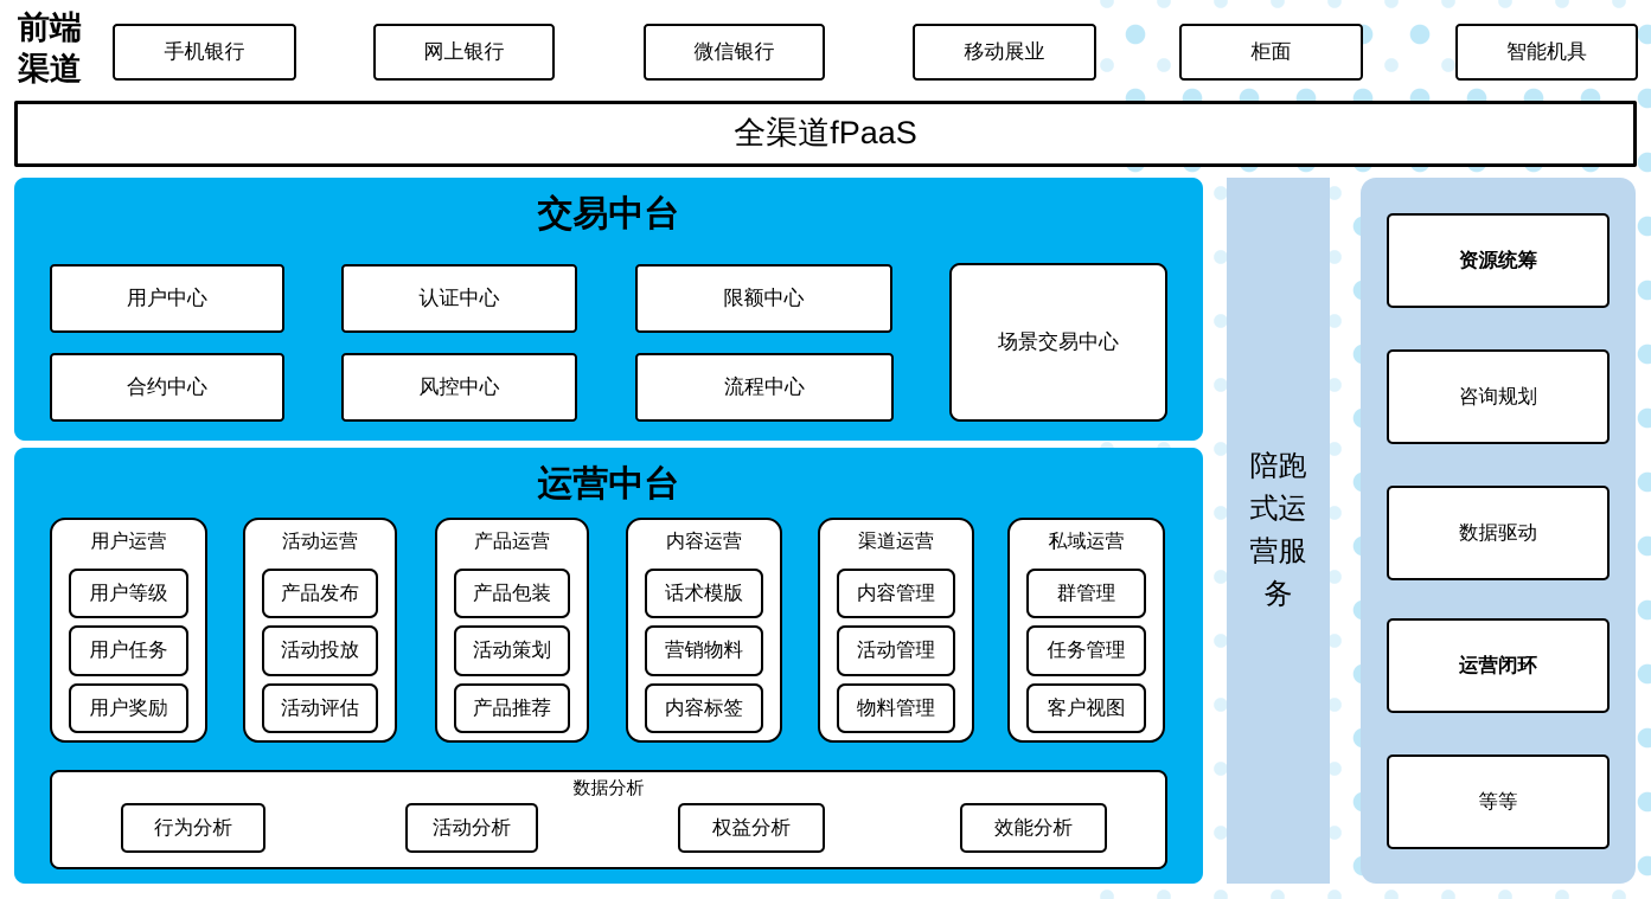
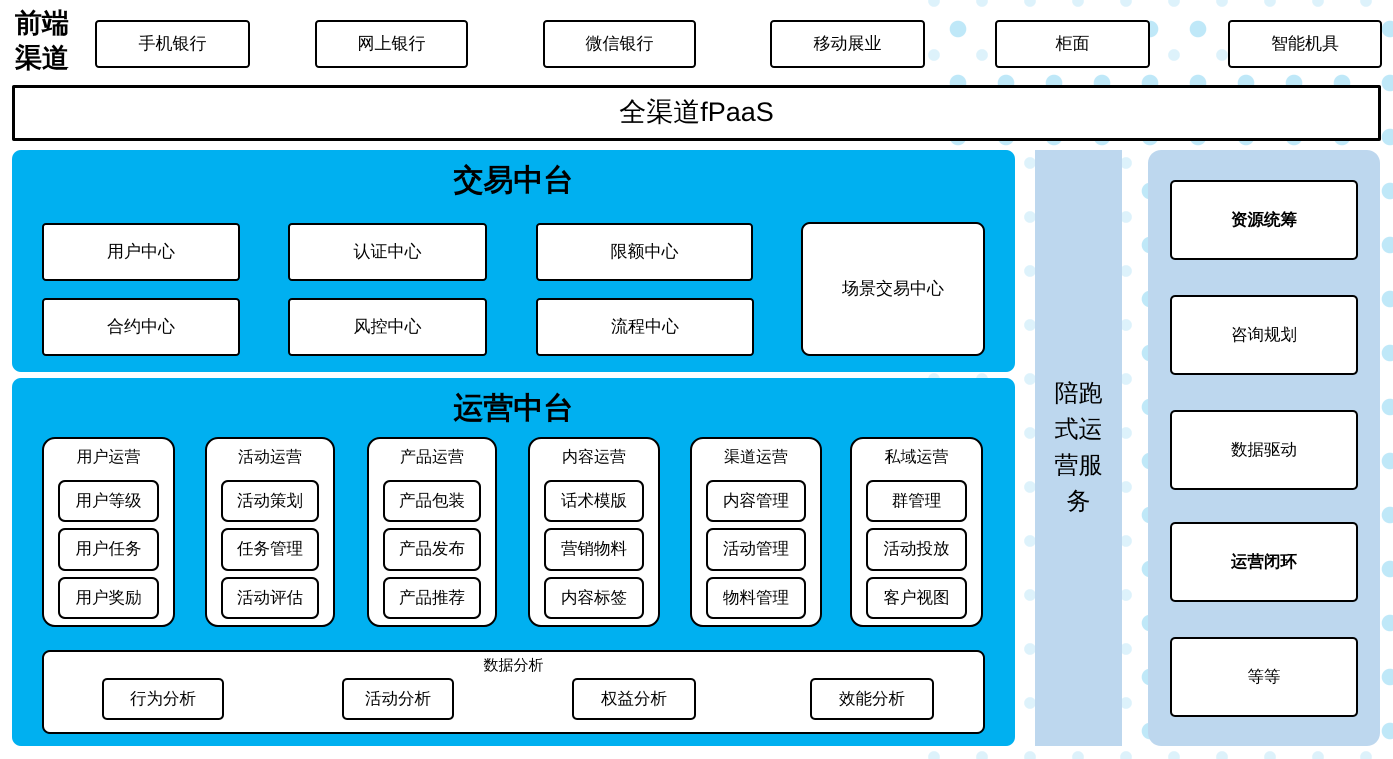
  前端渠道
  手机银行
  网上银行
  微信银行
  移动展业
  柜面
  智能机具
  全渠道fPaaS
  交易中台
  用户中心
  认证中心
  限额中心
  合约中心
  风控中心
  流程中心
  场景交易中心
  运营中台
  用户运营
  用户等级
  用户任务
  用户奖励
  活动运营
- 产品发布
+ 活动策划
- 活动投放
+ 任务管理
  活动评估
  产品运营
  产品包装
- 活动策划
+ 产品发布
  产品推荐
  内容运营
  话术模版
  营销物料
  内容标签
  渠道运营
  内容管理
  活动管理
  物料管理
  私域运营
  群管理
- 任务管理
+ 活动投放
  客户视图
  数据分析
  行为分析
  活动分析
  权益分析
  效能分析
  陪跑式运营服务
  资源统筹
  咨询规划
  数据驱动
  运营闭环
  等等
